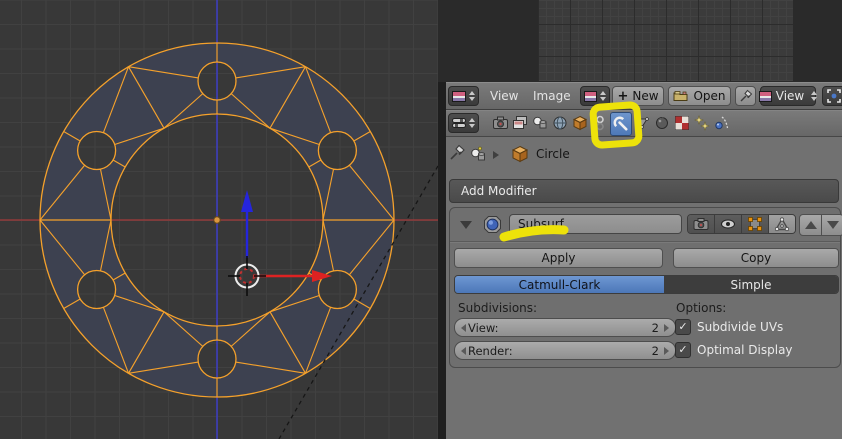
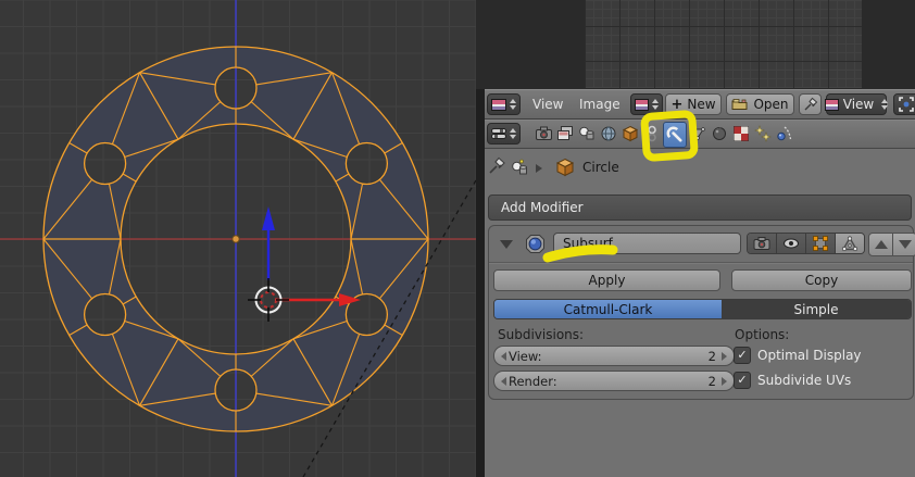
  View
  Image
  +
  New
  Open
  View
  Circle
  Add Modifier
  Subsurf
  Apply
  Copy
  Catmull-Clark
  Simple
  Subdivisions:
  Options:
  View:
  2
  Render:
  2
  ✓
- Subdivide UVs
+ Optimal Display
  ✓
- Optimal Display
+ Subdivide UVs
